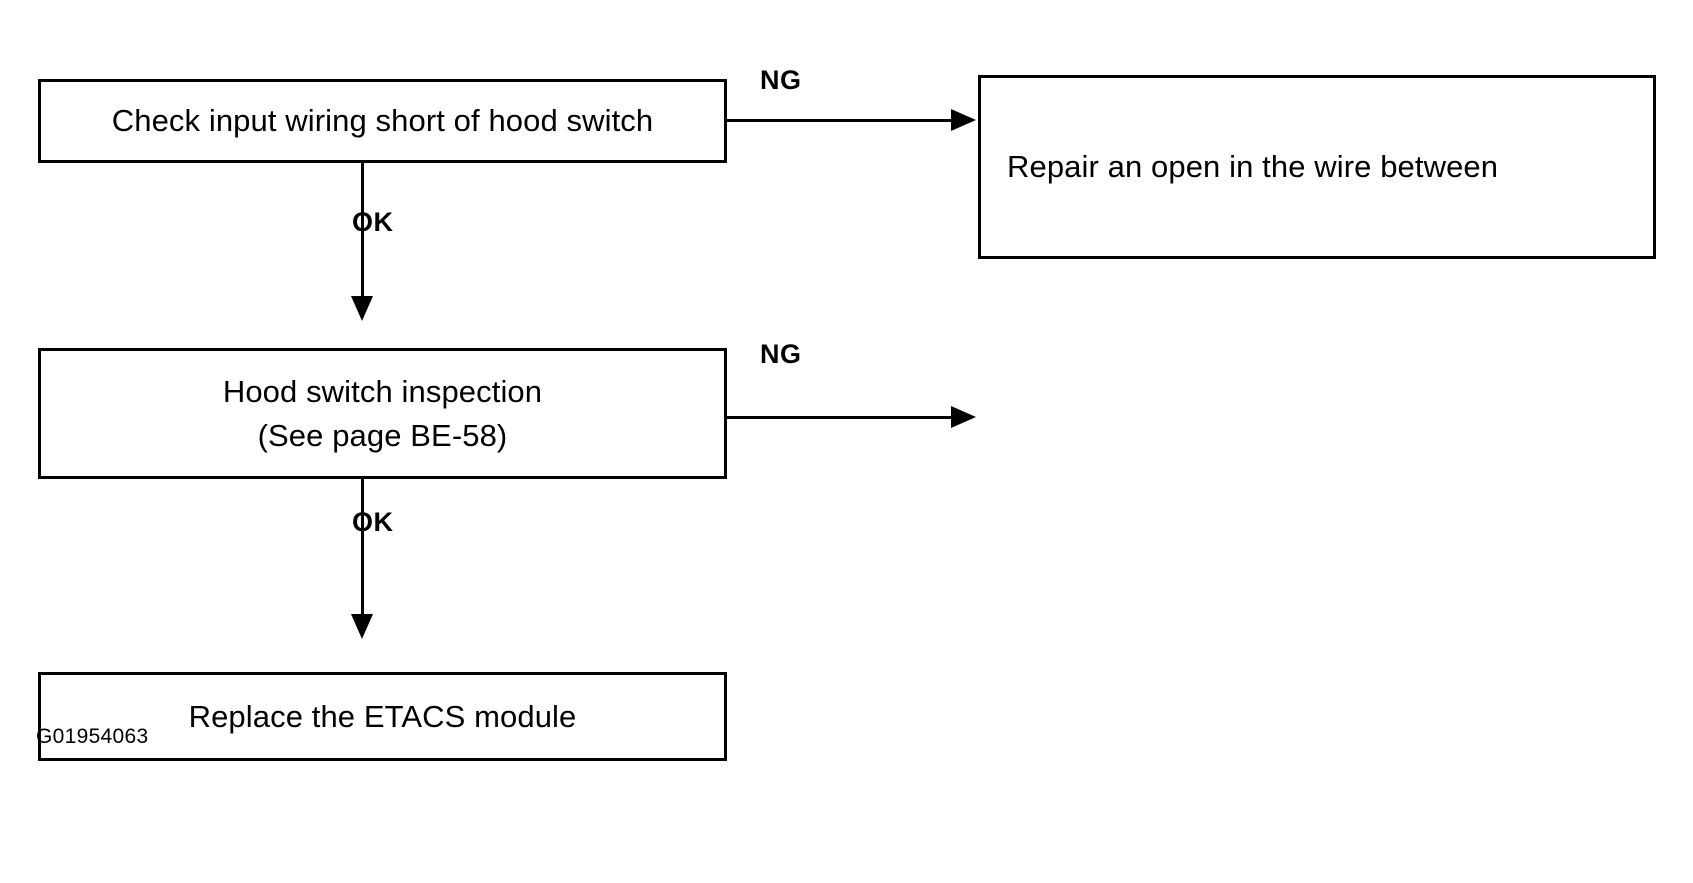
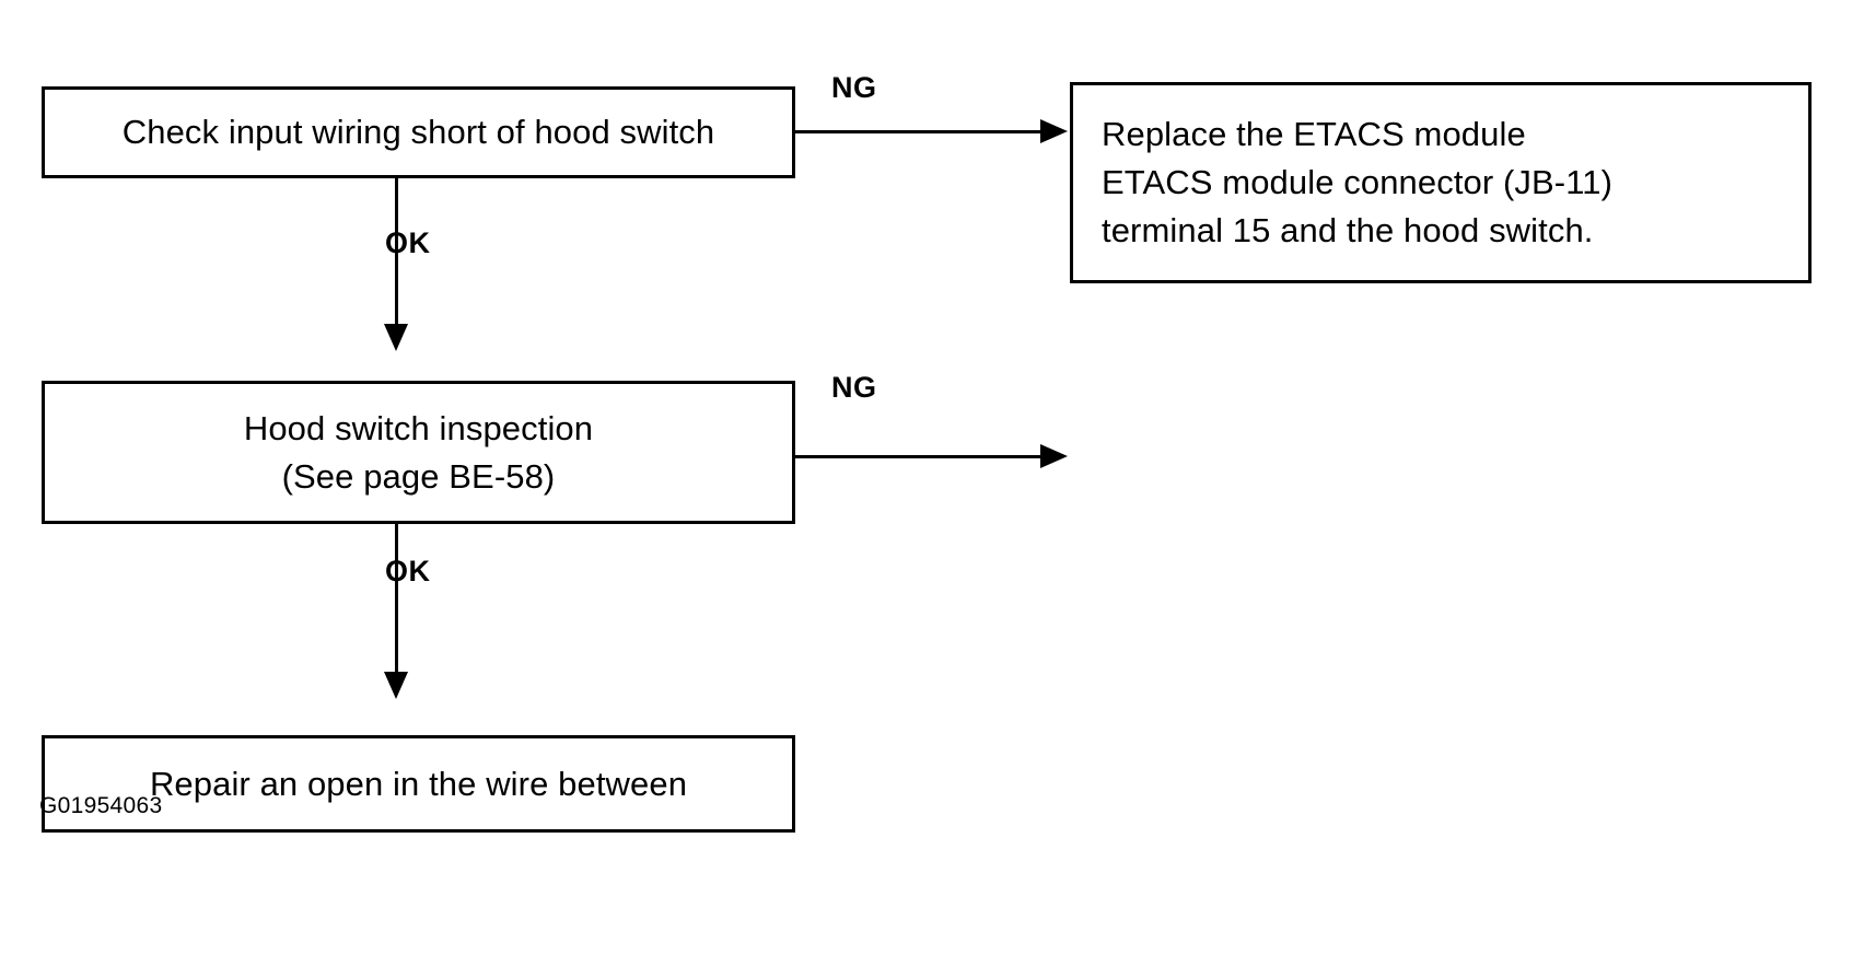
  Check input wiring short of hood switch
- Repair an open in the wire between
+ Replace the ETACS module
+ ETACS module connector (JB-11)
+ terminal 15 and the hood switch.
  Hood switch inspection
  (See page BE-58)
- Replace the ETACS module
+ Repair an open in the wire between
  NG
  OK
  NG
  OK
  G01954063
